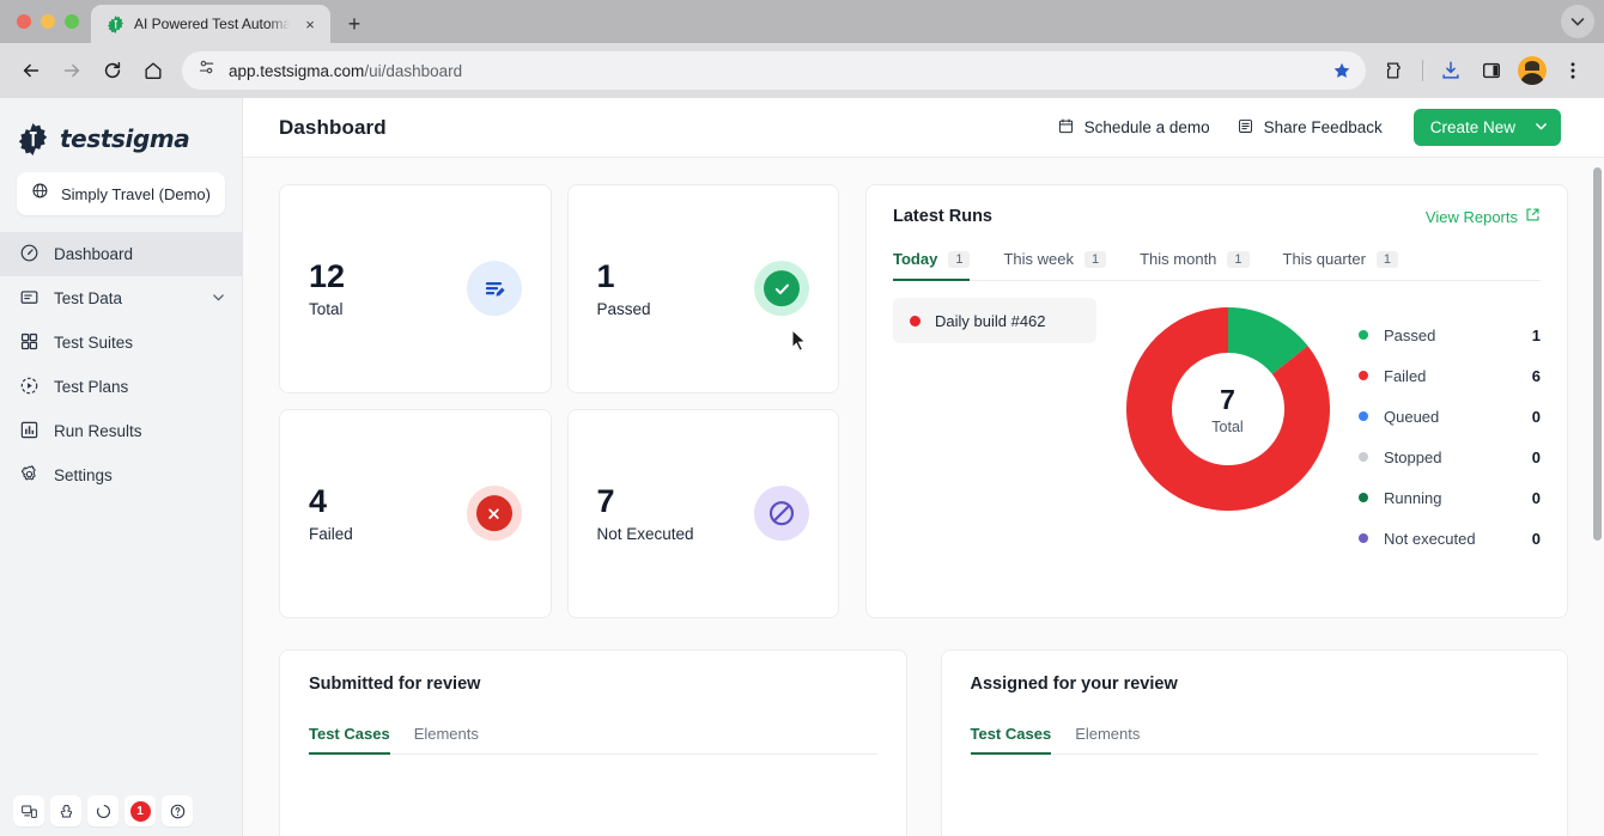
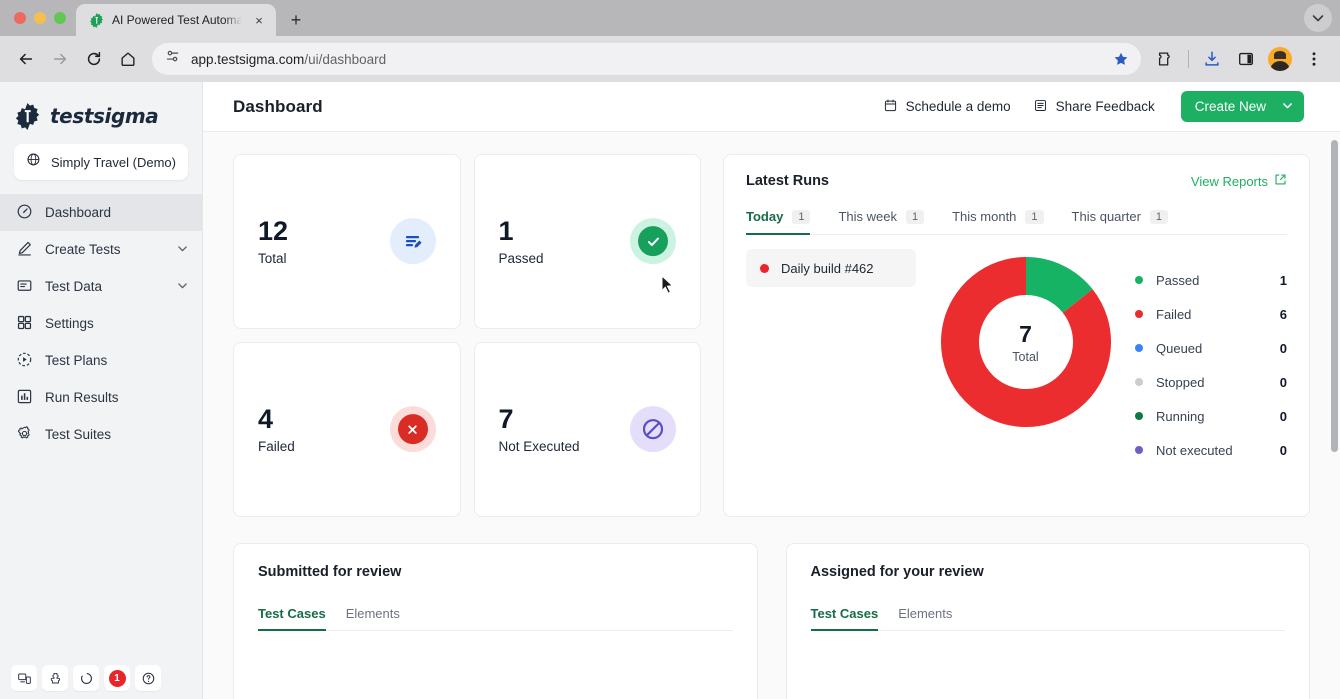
  AI Powered Test Automa
  ×
  +
  app.testsigma.com/ui/dashboard
  testsigma
  Simply Travel (Demo)
  Dashboard
+ Create Tests
  Test Data
- Test Suites
+ Settings
  Test Plans
  Run Results
- Settings
+ Test Suites
  1
  Dashboard
  Schedule a demo
  Share Feedback
  Create New
  12
  Total
  1
  Passed
  4
  Failed
  7
  Not Executed
  Latest Runs
  View Reports
  Today
  1
  This week
  1
  This month
  1
  This quarter
  1
  Daily build #462
  7
  Total
  Passed
  1
  Failed
  6
  Queued
  0
  Stopped
  0
  Running
  0
  Not executed
  0
  Submitted for review
  Test Cases
  Elements
  Assigned for your review
  Test Cases
  Elements
